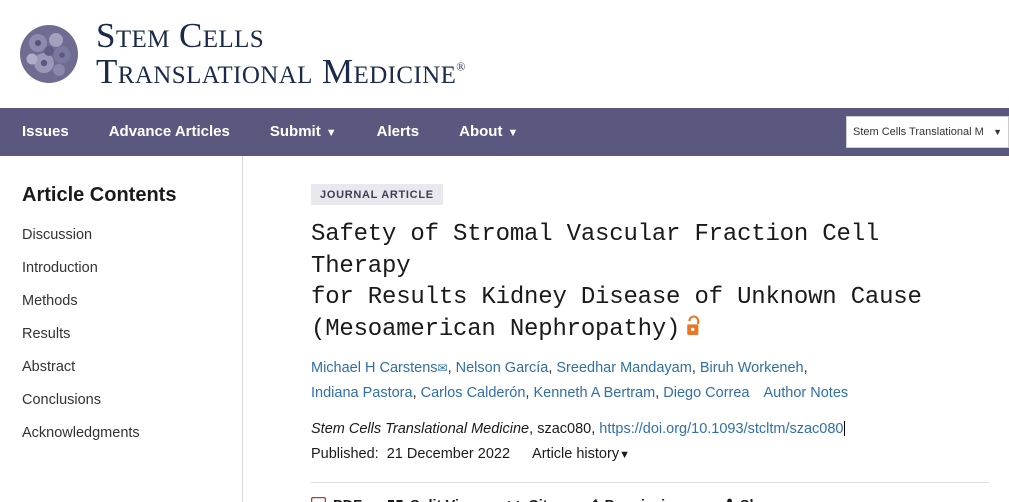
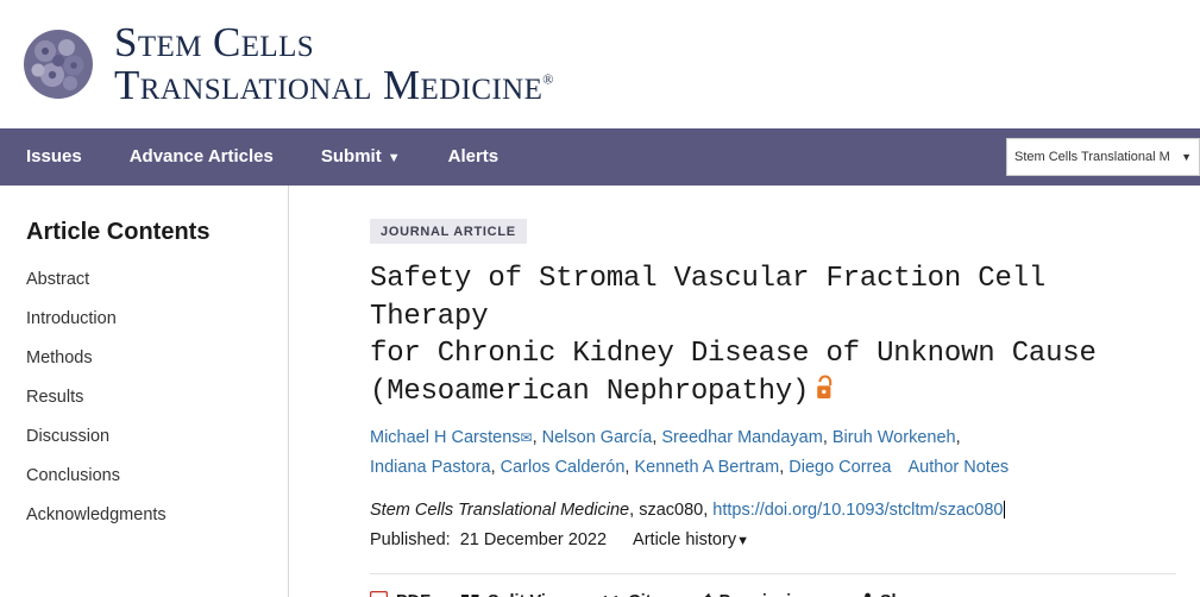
  Stem Cells
  Translational Medicine®
  Issues
  Advance Articles
  Submit ▼
  Alerts
- About ▼
  Stem Cells Translational M
  ▼
  Article Contents
- Discussion
+ Abstract
  Introduction
  Methods
  Results
- Abstract
+ Discussion
  Conclusions
  Acknowledgments
  JOURNAL ARTICLE
  Safety of Stromal Vascular Fraction Cell Therapy
- for Results Kidney Disease of Unknown Cause
+ for Chronic Kidney Disease of Unknown Cause
  (Mesoamerican Nephropathy)
  Michael H Carstens✉, Nelson García, Sreedhar Mandayam, Biruh Workeneh,
  Indiana Pastora, Carlos Calderón, Kenneth A Bertram, Diego Correa Author Notes
  Stem Cells Translational Medicine, szac080, https://doi.org/10.1093/stcltm/szac080
  Published: 21 December 2022 Article history▼
